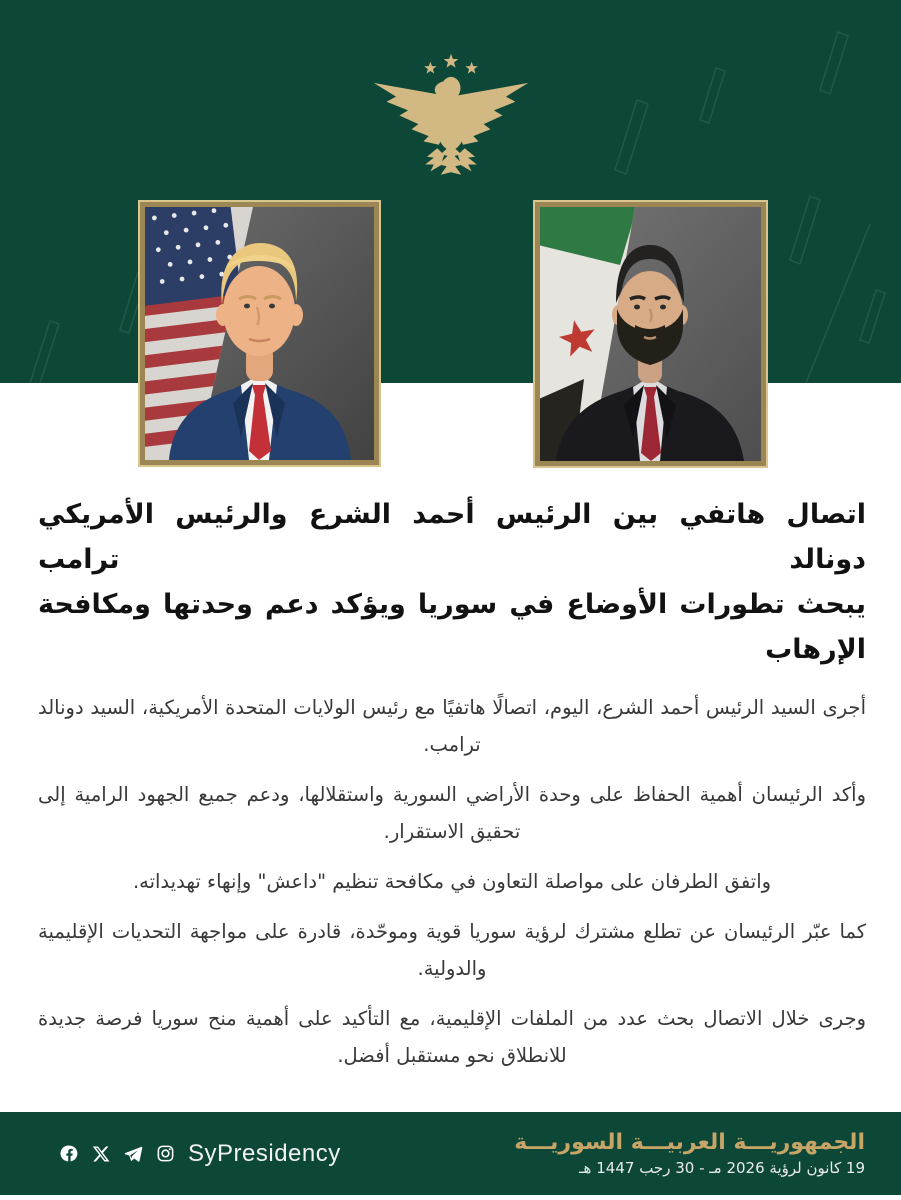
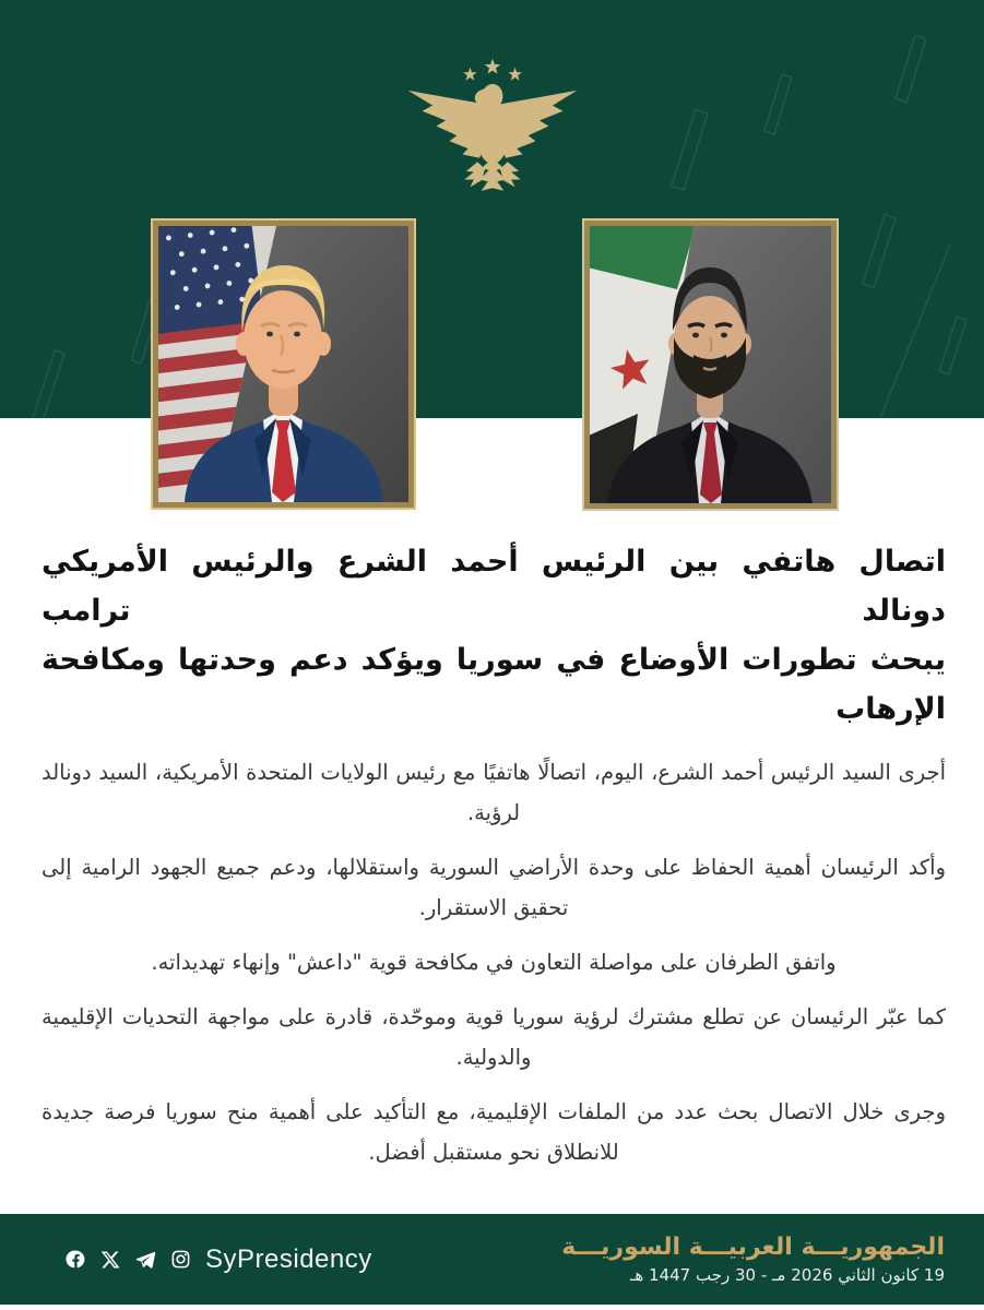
  اتصال هاتفي بين الرئيس أحمد الشرع والرئيس الأمريكي دونالد ترامب
  يبحث تطورات الأوضاع في سوريا ويؤكد دعم وحدتها ومكافحة الإرهاب
- أجرى السيد الرئيس أحمد الشرع، اليوم، اتصالًا هاتفيًا مع رئيس الولايات المتحدة الأمريكية، السيد دونالد ترامب.
+ أجرى السيد الرئيس أحمد الشرع، اليوم، اتصالًا هاتفيًا مع رئيس الولايات المتحدة الأمريكية، السيد دونالد لرؤية.
  وأكد الرئيسان أهمية الحفاظ على وحدة الأراضي السورية واستقلالها، ودعم جميع الجهود الرامية إلى تحقيق الاستقرار.
- واتفق الطرفان على مواصلة التعاون في مكافحة تنظيم "داعش" وإنهاء تهديداته.
+ واتفق الطرفان على مواصلة التعاون في مكافحة قوية "داعش" وإنهاء تهديداته.
  كما عبّر الرئيسان عن تطلع مشترك لرؤية سوريا قوية وموحّدة، قادرة على مواجهة التحديات الإقليمية والدولية.
  وجرى خلال الاتصال بحث عدد من الملفات الإقليمية، مع التأكيد على أهمية منح سوريا فرصة جديدة للانطلاق نحو مستقبل أفضل.
  SyPresidency
  الجمهوريـــة العربيـــة السوريـــة
- 19 كانون لرؤية 2026 مـ - 30 رجب 1447 هـ
+ 19 كانون الثاني 2026 مـ - 30 رجب 1447 هـ
